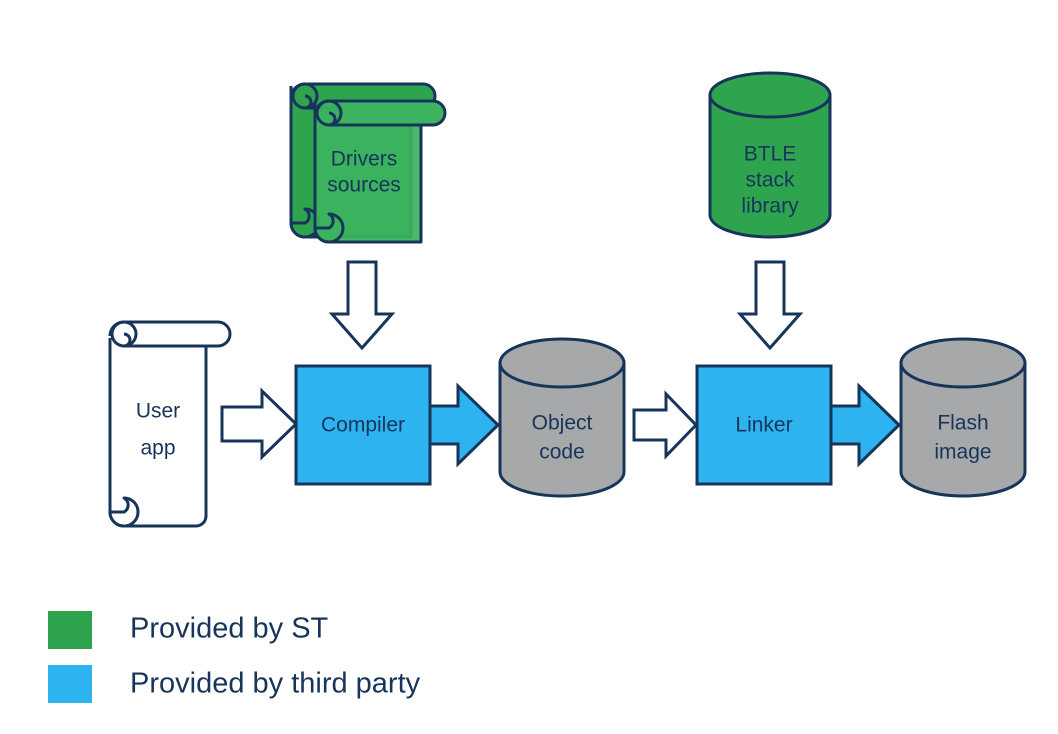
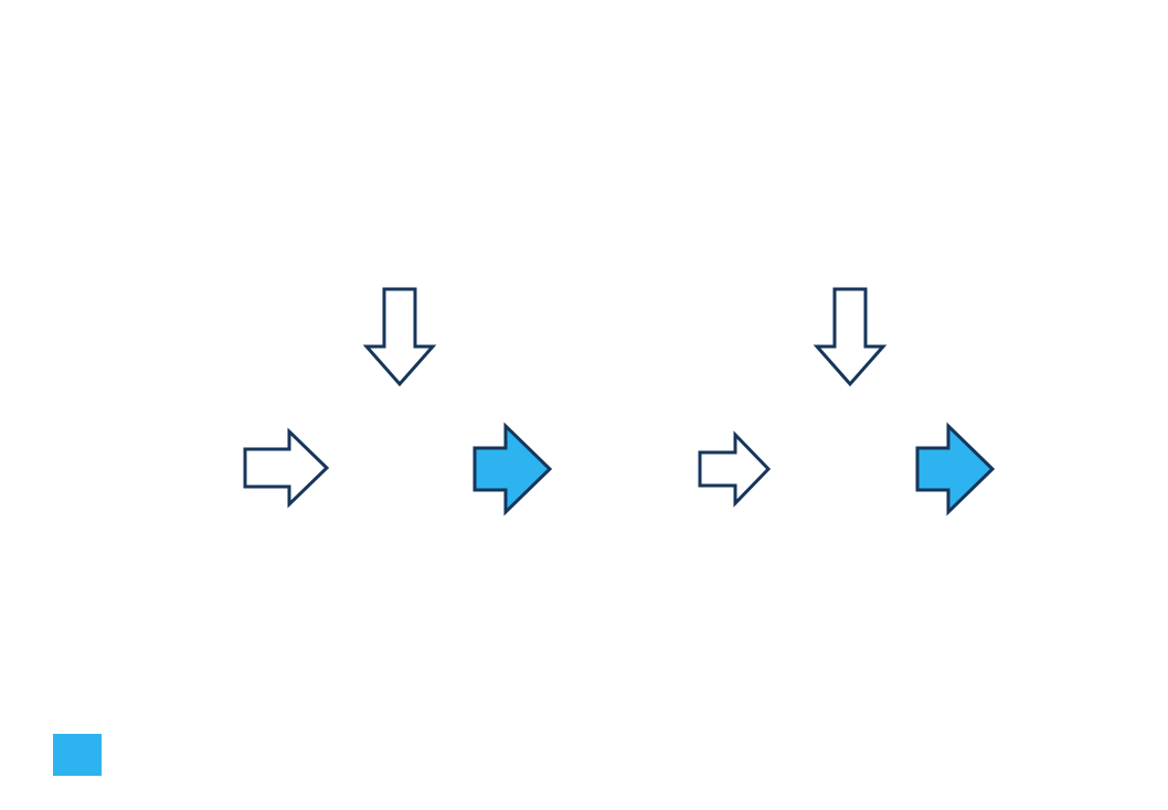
- Drivers
- sources
- BTLE
- stack
- library
- User
- app
- Compiler
- Object
- code
- Linker
- Flash
- image
- Provided by ST
- Provided by third party
